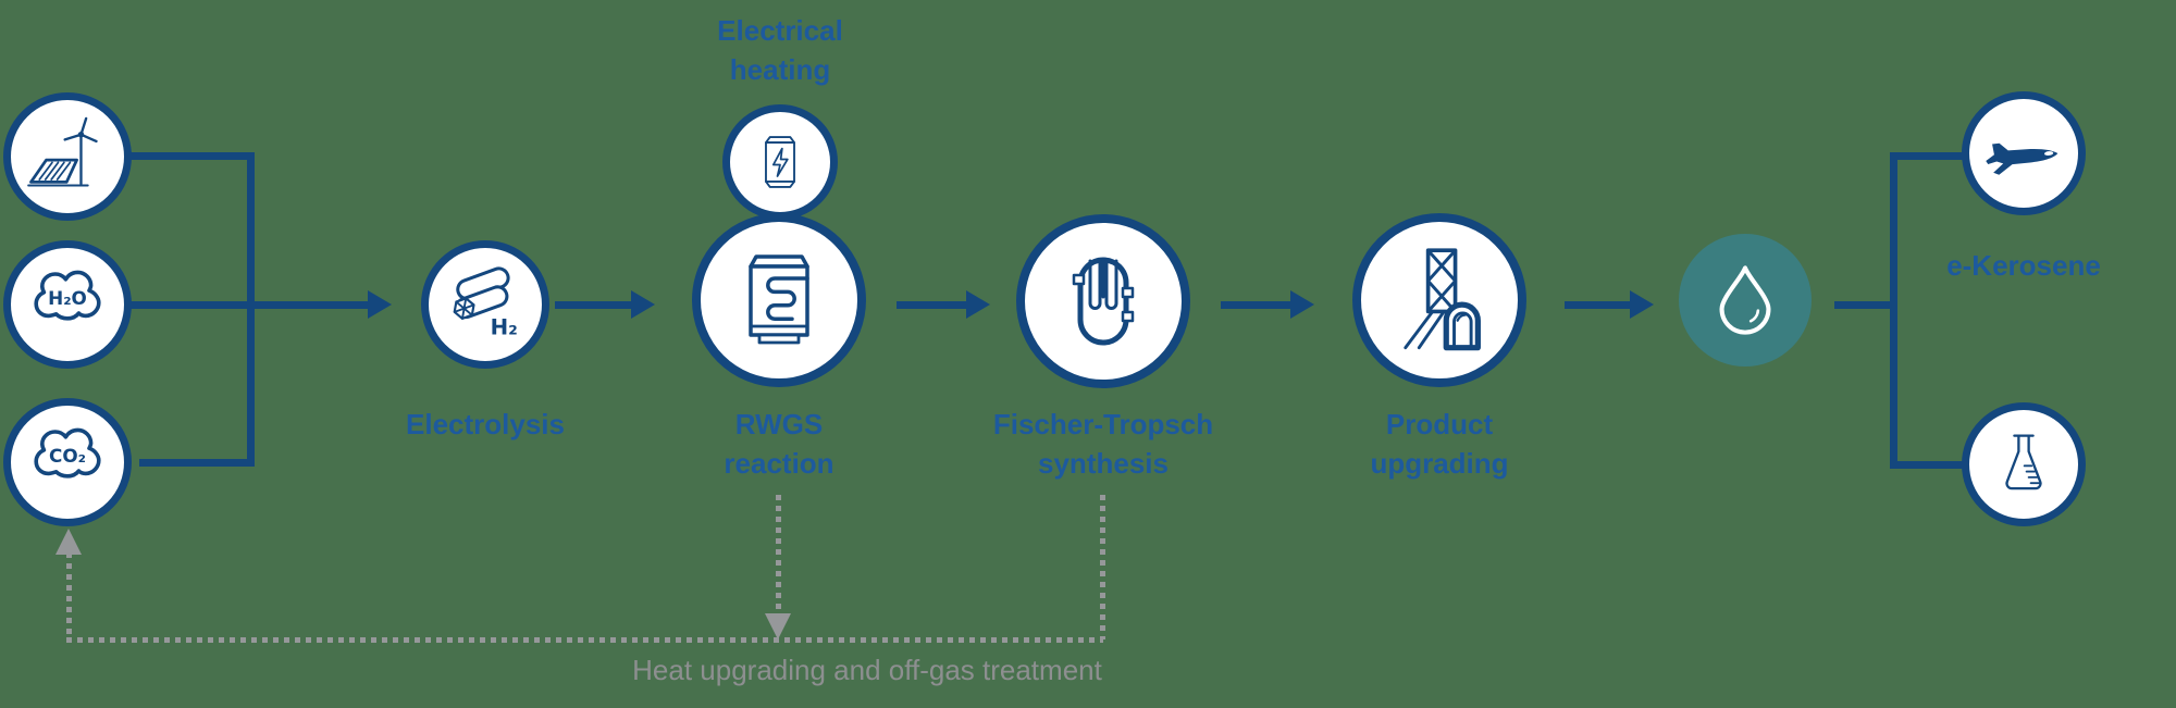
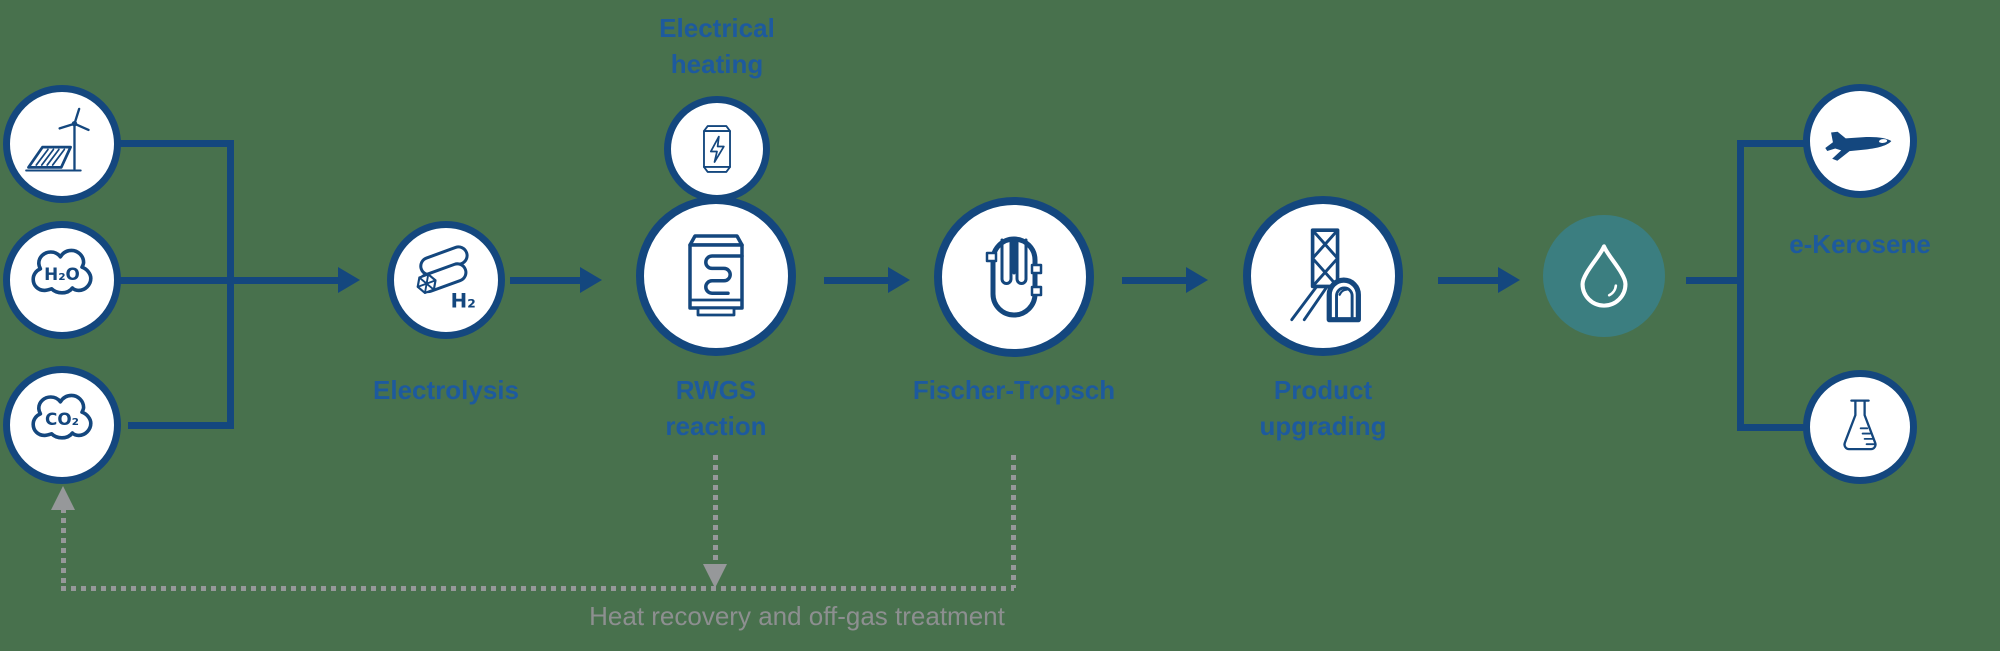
  H₂O
  CO₂
  H₂
  Electrical
  heating
  Electrolysis
  RWGS
  reaction
  Fischer-Tropsch
- synthesis
  Product
  upgrading
  e-Kerosene
- Heat upgrading and off-gas treatment
+ Heat recovery and off-gas treatment
